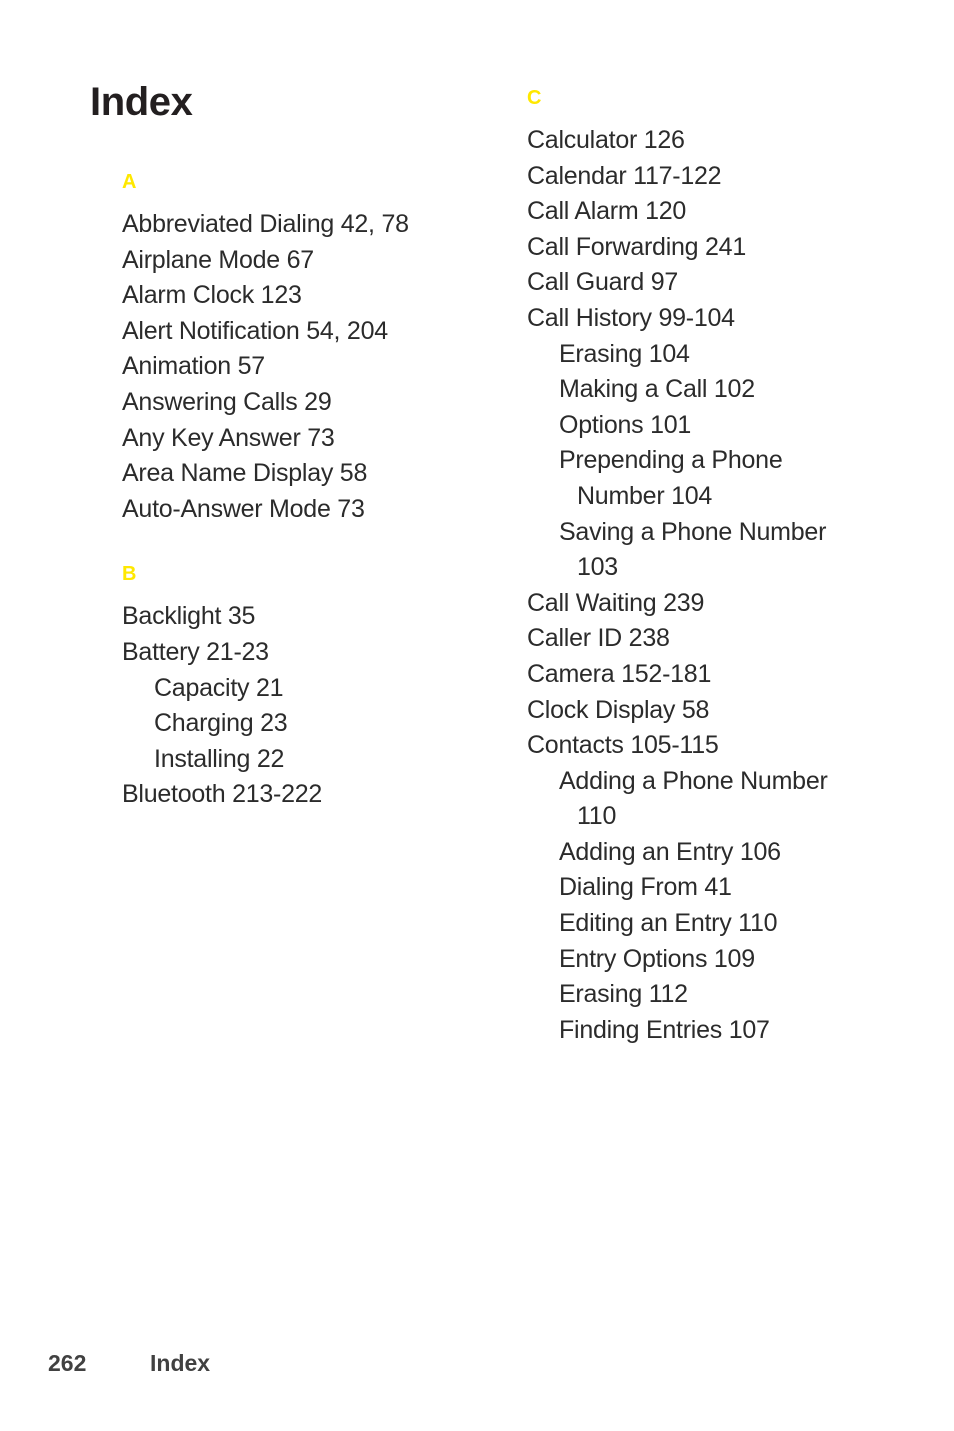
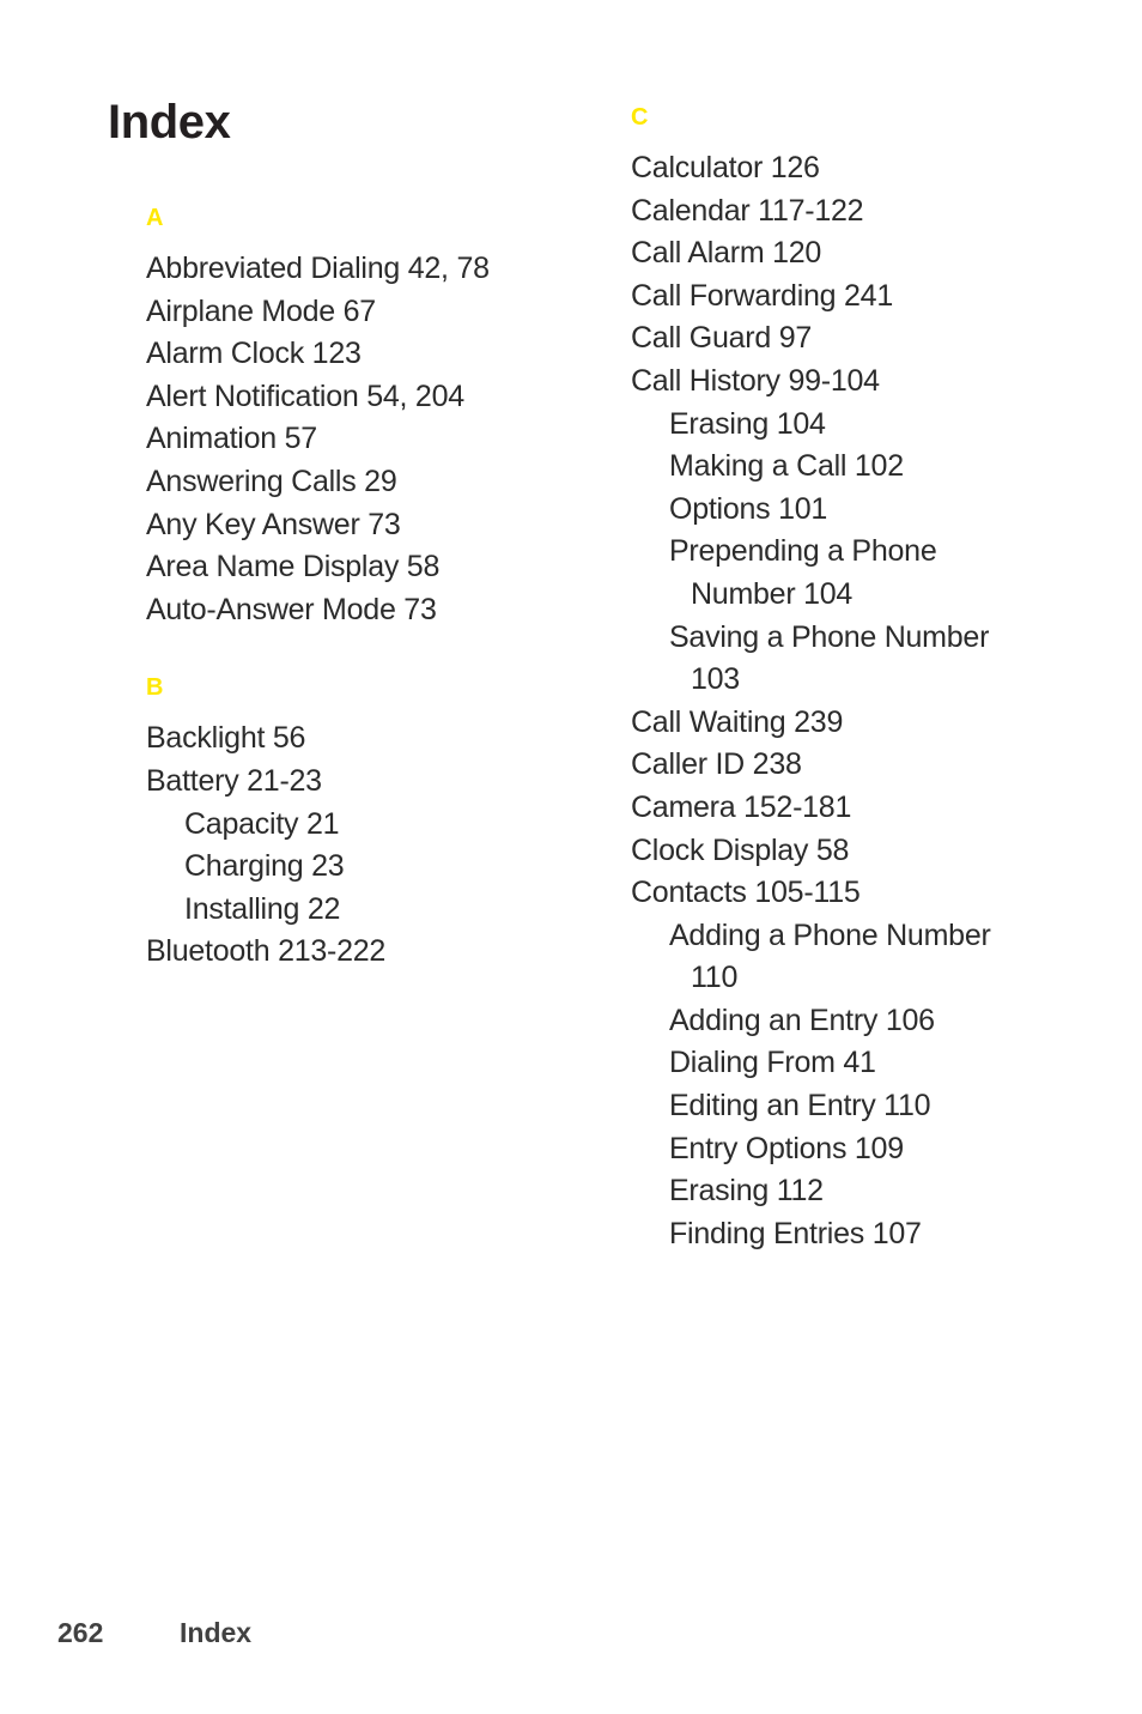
  Index
  A
  Abbreviated Dialing 42, 78
  Airplane Mode 67
  Alarm Clock 123
  Alert Notification 54, 204
  Animation 57
  Answering Calls 29
  Any Key Answer 73
  Area Name Display 58
  Auto-Answer Mode 73
  B
- Backlight 35
+ Backlight 56
  Battery 21-23
  Capacity 21
  Charging 23
  Installing 22
  Bluetooth 213-222
  C
  Calculator 126
  Calendar 117-122
  Call Alarm 120
  Call Forwarding 241
  Call Guard 97
  Call History 99-104
  Erasing 104
  Making a Call 102
  Options 101
  Prepending a Phone Number 104
  Saving a Phone Number 103
  Call Waiting 239
  Caller ID 238
  Camera 152-181
  Clock Display 58
  Contacts 105-115
  Adding a Phone Number 110
  Adding an Entry 106
  Dialing From 41
  Editing an Entry 110
  Entry Options 109
  Erasing 112
  Finding Entries 107
  262
  Index
